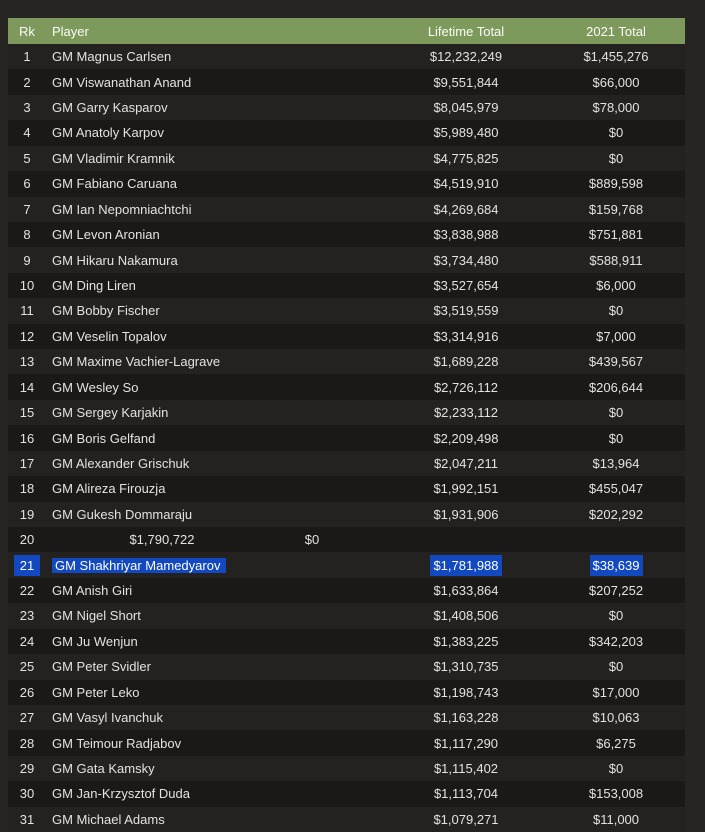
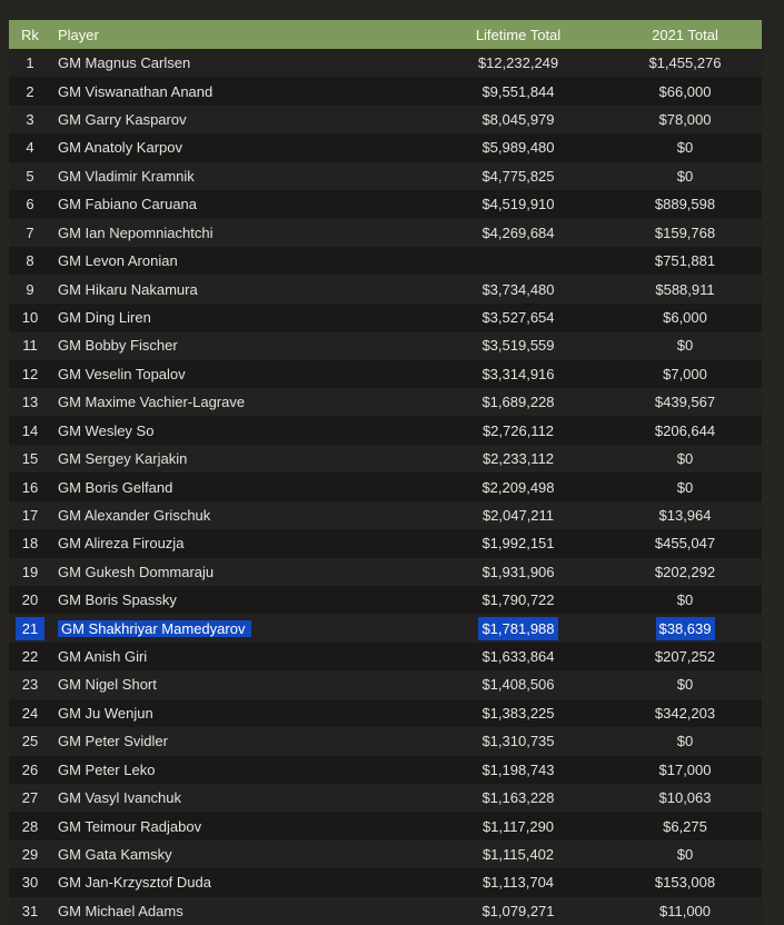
  Rk
  Player
  Lifetime Total
  2021 Total
  1
  GM Magnus Carlsen
  $12,232,249
  $1,455,276
  2
  GM Viswanathan Anand
  $9,551,844
  $66,000
  3
  GM Garry Kasparov
  $8,045,979
  $78,000
  4
  GM Anatoly Karpov
  $5,989,480
  $0
  5
  GM Vladimir Kramnik
  $4,775,825
  $0
  6
  GM Fabiano Caruana
  $4,519,910
  $889,598
  7
  GM Ian Nepomniachtchi
  $4,269,684
  $159,768
  8
  GM Levon Aronian
- $3,838,988
  $751,881
  9
  GM Hikaru Nakamura
  $3,734,480
  $588,911
  10
  GM Ding Liren
  $3,527,654
  $6,000
  11
  GM Bobby Fischer
  $3,519,559
  $0
  12
  GM Veselin Topalov
  $3,314,916
  $7,000
  13
  GM Maxime Vachier-Lagrave
  $1,689,228
  $439,567
  14
  GM Wesley So
  $2,726,112
  $206,644
  15
  GM Sergey Karjakin
  $2,233,112
  $0
  16
  GM Boris Gelfand
  $2,209,498
  $0
  17
  GM Alexander Grischuk
  $2,047,211
  $13,964
  18
  GM Alireza Firouzja
  $1,992,151
  $455,047
  19
  GM Gukesh Dommaraju
  $1,931,906
  $202,292
  20
+ GM Boris Spassky
  $1,790,722
  $0
  21
  GM Shakhriyar Mamedyarov
  $1,781,988
  $38,639
  22
  GM Anish Giri
  $1,633,864
  $207,252
  23
  GM Nigel Short
  $1,408,506
  $0
  24
  GM Ju Wenjun
  $1,383,225
  $342,203
  25
  GM Peter Svidler
  $1,310,735
  $0
  26
  GM Peter Leko
  $1,198,743
  $17,000
  27
  GM Vasyl Ivanchuk
  $1,163,228
  $10,063
  28
  GM Teimour Radjabov
  $1,117,290
  $6,275
  29
  GM Gata Kamsky
  $1,115,402
  $0
  30
  GM Jan-Krzysztof Duda
  $1,113,704
  $153,008
  31
  GM Michael Adams
  $1,079,271
  $11,000
